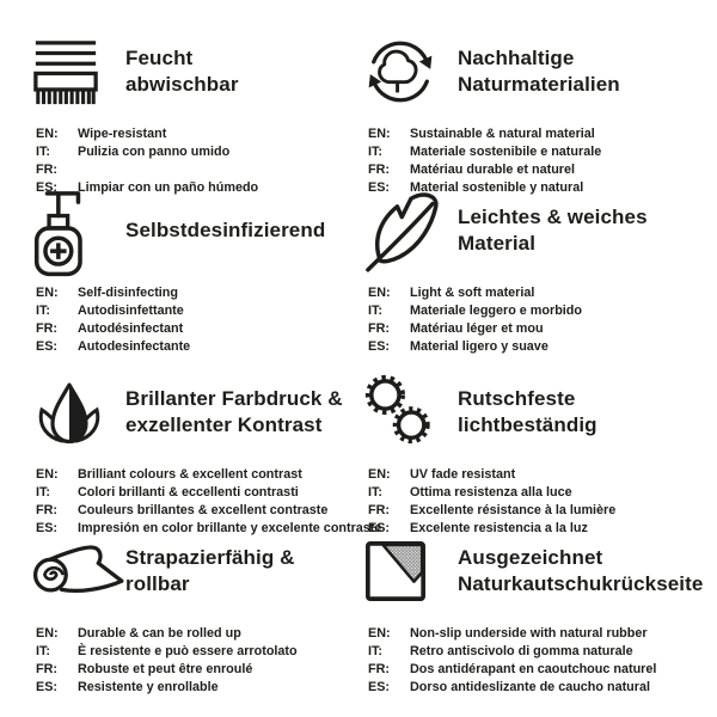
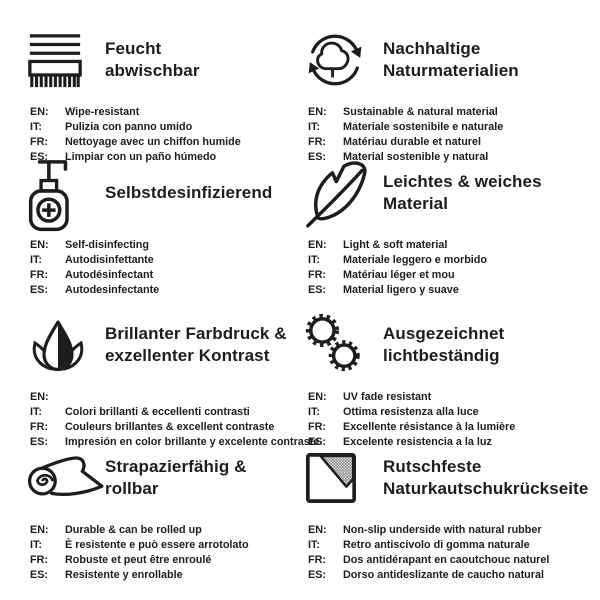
  Feucht
  abwischbar
  EN:
  Wipe-resistant
  IT:
  Pulizia con panno umido
  FR:
+ Nettoyage avec un chiffon humide
  ES:
  Limpiar con un paño húmedo
  Nachhaltige
  Naturmaterialien
  EN:
  Sustainable & natural material
  IT:
  Materiale sostenibile e naturale
  FR:
  Matériau durable et naturel
  ES:
  Material sostenible y natural
  Selbstdesinfizierend
  EN:
  Self-disinfecting
  IT:
  Autodisinfettante
  FR:
  Autodésinfectant
  ES:
  Autodesinfectante
  Leichtes & weiches
  Material
  EN:
  Light & soft material
  IT:
  Materiale leggero e morbido
  FR:
  Matériau léger et mou
  ES:
  Material ligero y suave
  Brillanter Farbdruck &
  exzellenter Kontrast
  EN:
- Brilliant colours & excellent contrast
  IT:
  Colori brillanti & eccellenti contrasti
  FR:
  Couleurs brillantes & excellent contraste
  ES:
  Impresión en color brillante y excelente contraste
- Rutschfeste
+ Ausgezeichnet
  lichtbeständig
  EN:
  UV fade resistant
  IT:
  Ottima resistenza alla luce
  FR:
  Excellente résistance à la lumière
  ES:
  Excelente resistencia a la luz
  Strapazierfähig &
  rollbar
  EN:
  Durable & can be rolled up
  IT:
  È resistente e può essere arrotolato
  FR:
  Robuste et peut être enroulé
  ES:
  Resistente y enrollable
- Ausgezeichnet
+ Rutschfeste
  Naturkautschukrückseite
  EN:
  Non-slip underside with natural rubber
  IT:
  Retro antiscivolo di gomma naturale
  FR:
  Dos antidérapant en caoutchouc naturel
  ES:
  Dorso antideslizante de caucho natural
